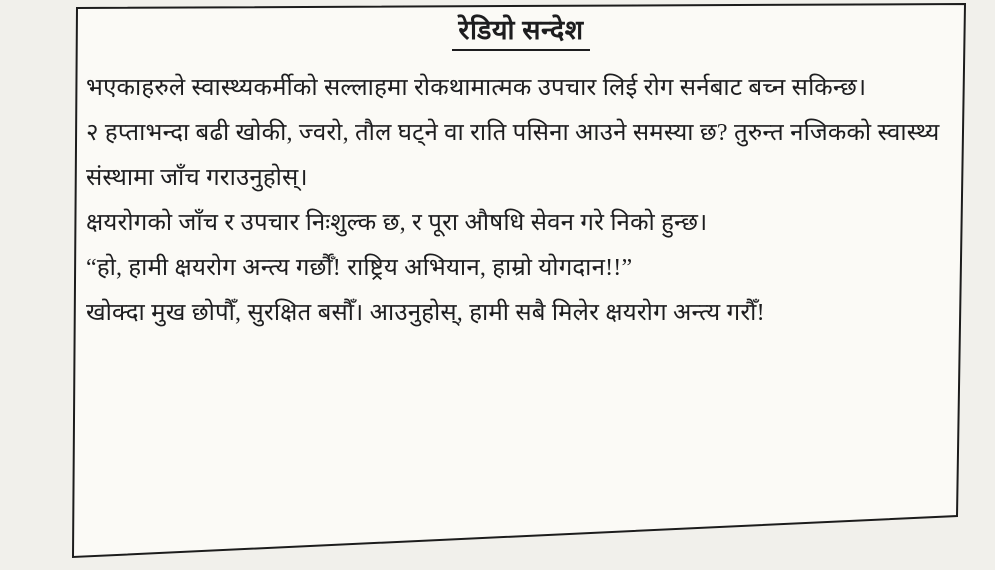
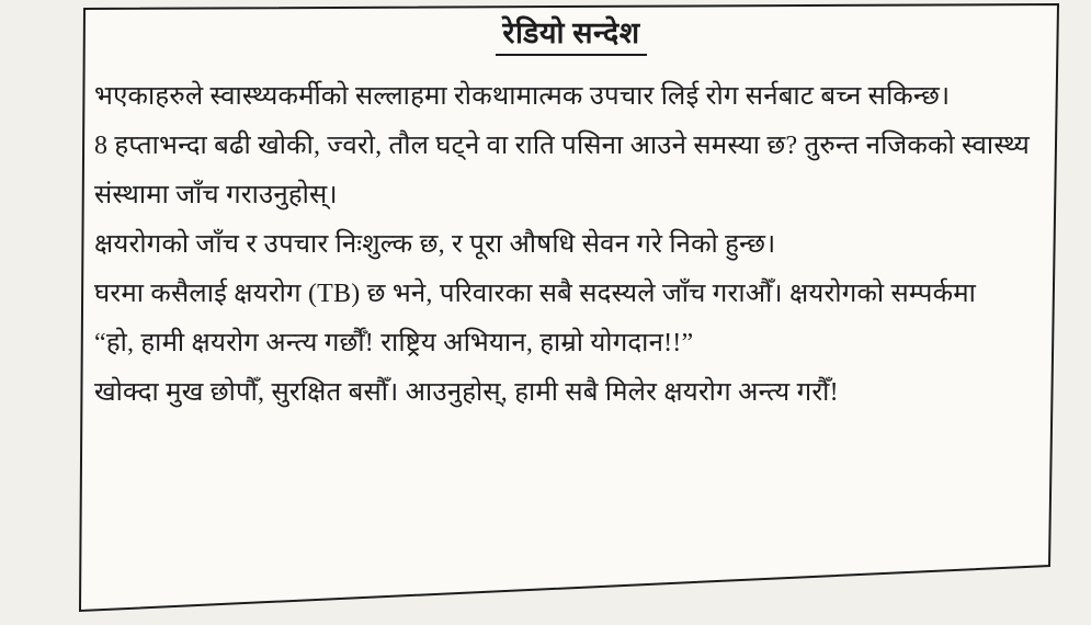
  रेडियो सन्देश
  भएकाहरुले स्वास्थ्यकर्मीको सल्लाहमा रोकथामात्मक उपचार लिई रोग सर्नबाट बच्न सकिन्छ।
- २ हप्ताभन्दा बढी खोकी, ज्वरो, तौल घट्ने वा राति पसिना आउने समस्या छ? तुरुन्त नजिकको स्वास्थ्य
+ 8 हप्ताभन्दा बढी खोकी, ज्वरो, तौल घट्ने वा राति पसिना आउने समस्या छ? तुरुन्त नजिकको स्वास्थ्य
  संस्थामा जाँच गराउनुहोस्।
  क्षयरोगको जाँच र उपचार निःशुल्क छ, र पूरा औषधि सेवन गरे निको हुन्छ।
+ घरमा कसैलाई क्षयरोग (TB) छ भने, परिवारका सबै सदस्यले जाँच गराऔँ। क्षयरोगको सम्पर्कमा
  “हो, हामी क्षयरोग अन्त्य गर्छौँ! राष्ट्रिय अभियान, हाम्रो योगदान!!”
  खोक्दा मुख छोपौँ, सुरक्षित बसौँ। आउनुहोस्, हामी सबै मिलेर क्षयरोग अन्त्य गरौँ!
